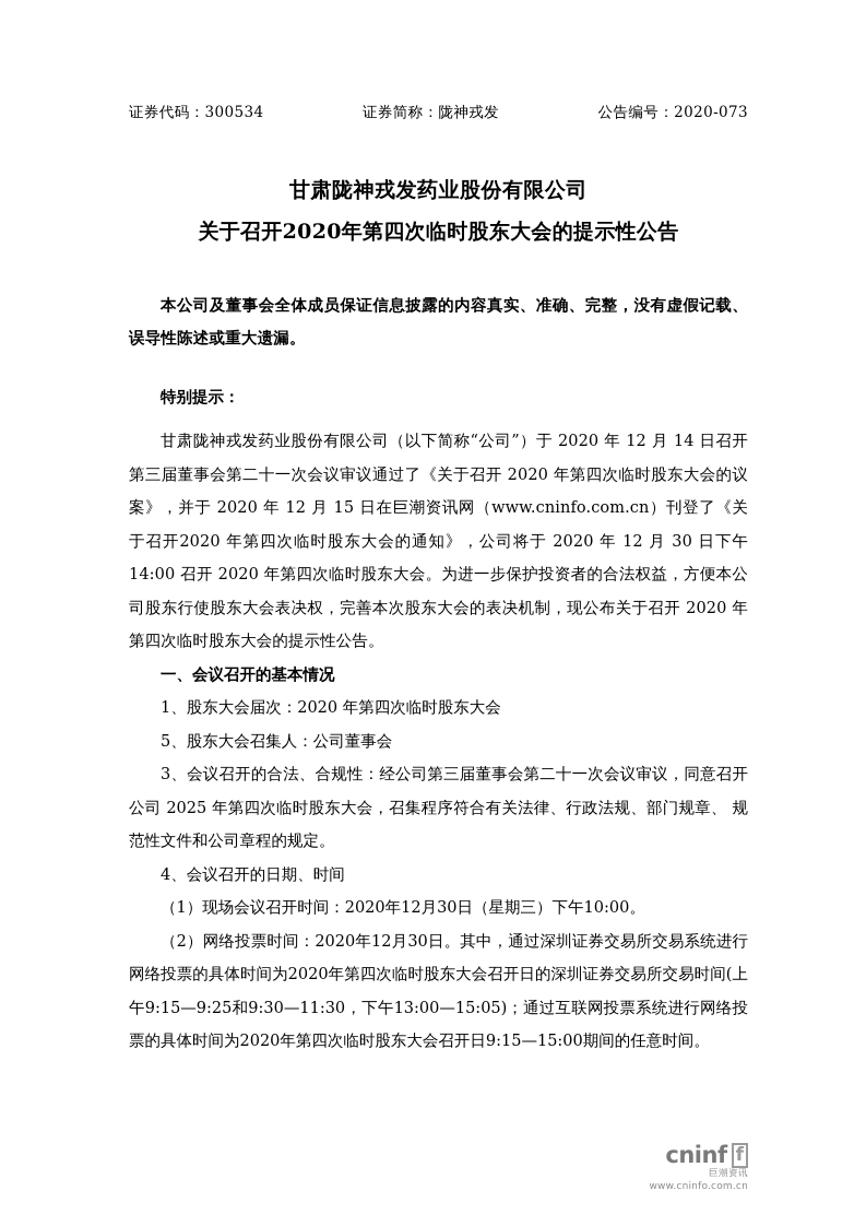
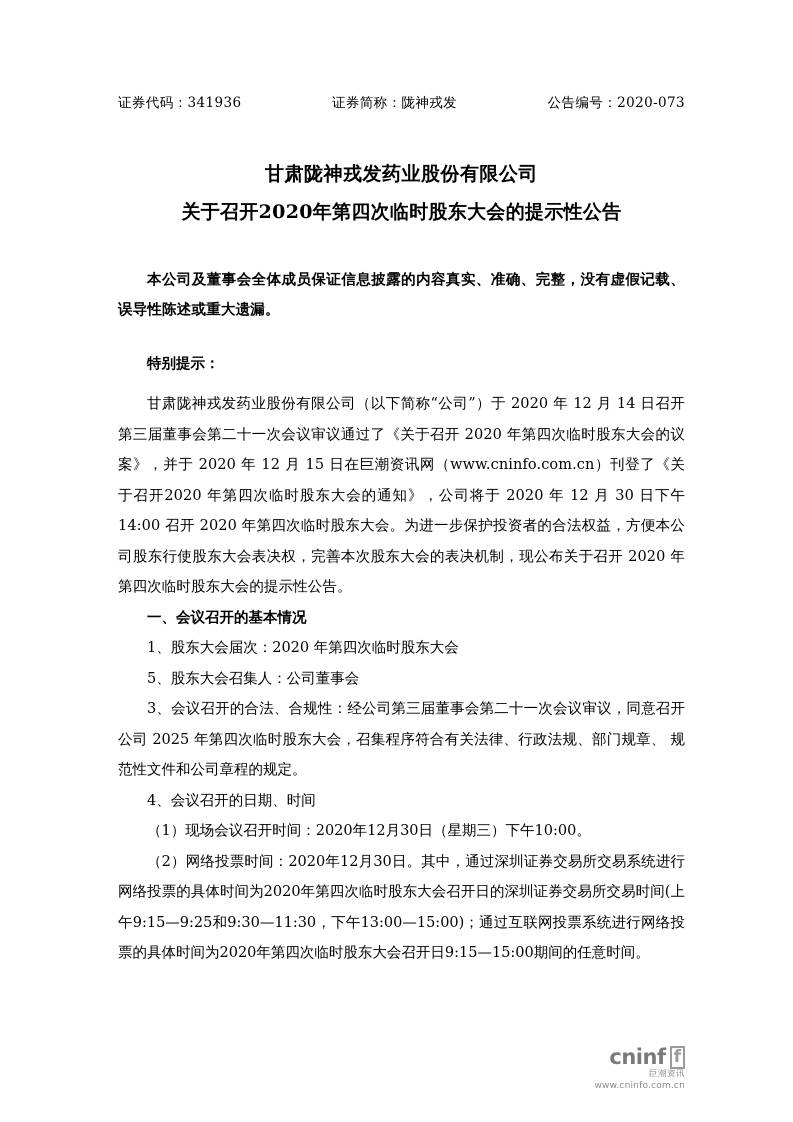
- 证券代码：300534
+ 证券代码：341936
  证券简称：陇神戎发
  公告编号：2020-073
  甘肃陇神戎发药业股份有限公司
  关于召开2020年第四次临时股东大会的提示性公告
  本公司及董事会全体成员保证信息披露的内容真实、准确、完整，没有虚假记载、误导性陈述或重大遗漏。
  特别提示：
  甘肃陇神戎发药业股份有限公司（以下简称“公司”）于 2020 年 12 月 14 日召开第三届董事会第二十一次会议审议通过了《关于召开 2020 年第四次临时股东大会的议案》，并于 2020 年 12 月 15 日在巨潮资讯网（www.cninfo.com.cn）刊登了《关于召开2020 年第四次临时股东大会的通知》，公司将于 2020 年 12 月 30 日下午 14:00 召开 2020 年第四次临时股东大会。为进一步保护投资者的合法权益，方便本公司股东行使股东大会表决权，完善本次股东大会的表决机制，现公布关于召开 2020 年第四次临时股东大会的提示性公告。
  一、会议召开的基本情况
  1、股东大会届次：2020 年第四次临时股东大会
  5、股东大会召集人：公司董事会
  3、会议召开的合法、合规性：经公司第三届董事会第二十一次会议审议，同意召开公司 2025 年第四次临时股东大会，召集程序符合有关法律、行政法规、部门规章、 规范性文件和公司章程的规定。
  4、会议召开的日期、时间
  （1）现场会议召开时间：2020年12月30日（星期三）下午10:00。
- （2）网络投票时间：2020年12月30日。其中，通过深圳证券交易所交易系统进行网络投票的具体时间为2020年第四次临时股东大会召开日的深圳证券交易所交易时间(上午9:15—9:25和9:30—11:30，下午13:00—15:05)；通过互联网投票系统进行网络投票的具体时间为2020年第四次临时股东大会召开日9:15—15:00期间的任意时间。
+ （2）网络投票时间：2020年12月30日。其中，通过深圳证券交易所交易系统进行网络投票的具体时间为2020年第四次临时股东大会召开日的深圳证券交易所交易时间(上午9:15—9:25和9:30—11:30，下午13:00—15:00)；通过互联网投票系统进行网络投票的具体时间为2020年第四次临时股东大会召开日9:15—15:00期间的任意时间。
  cninf
  f
  巨潮资讯
  www.cninfo.com.cn
